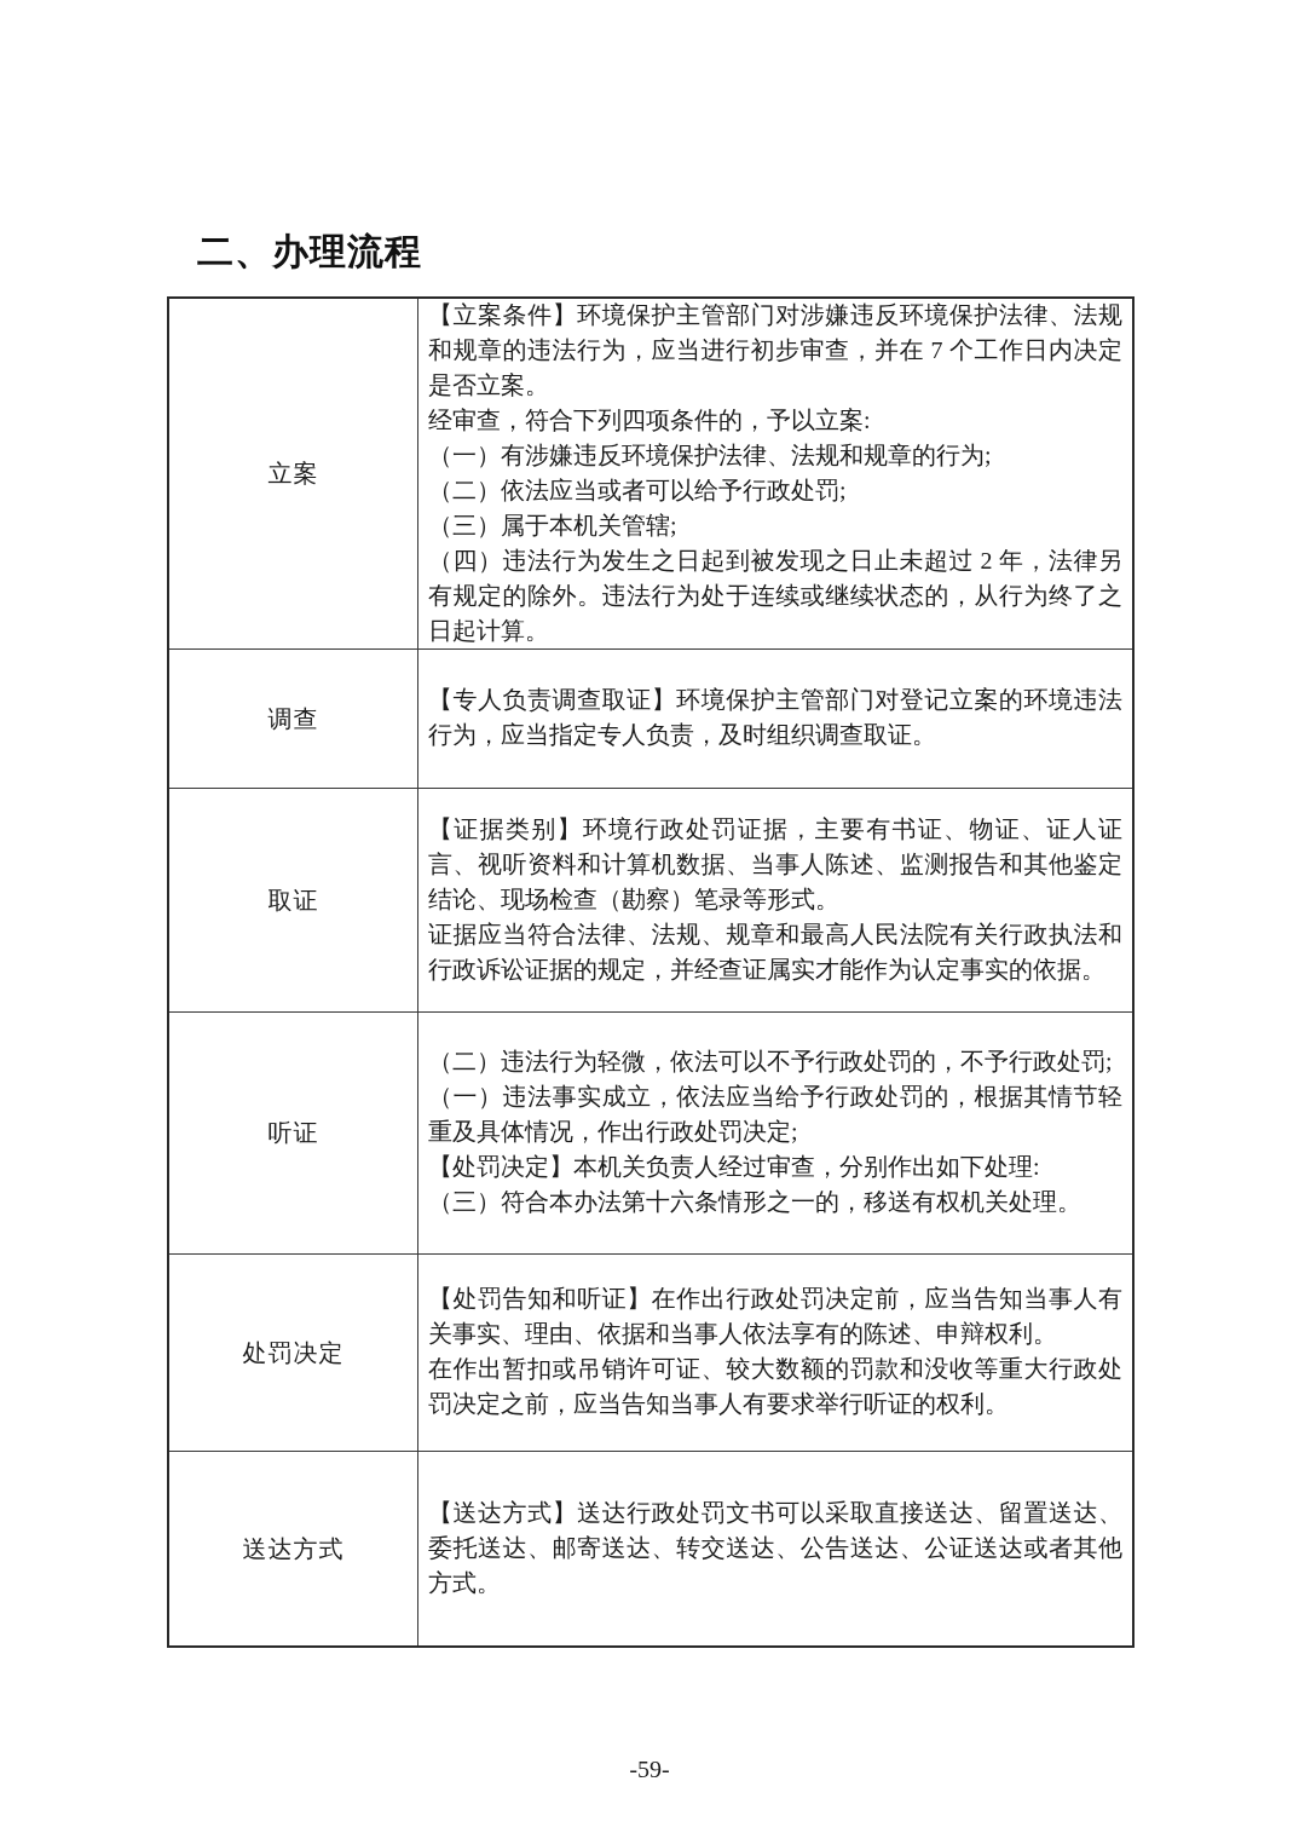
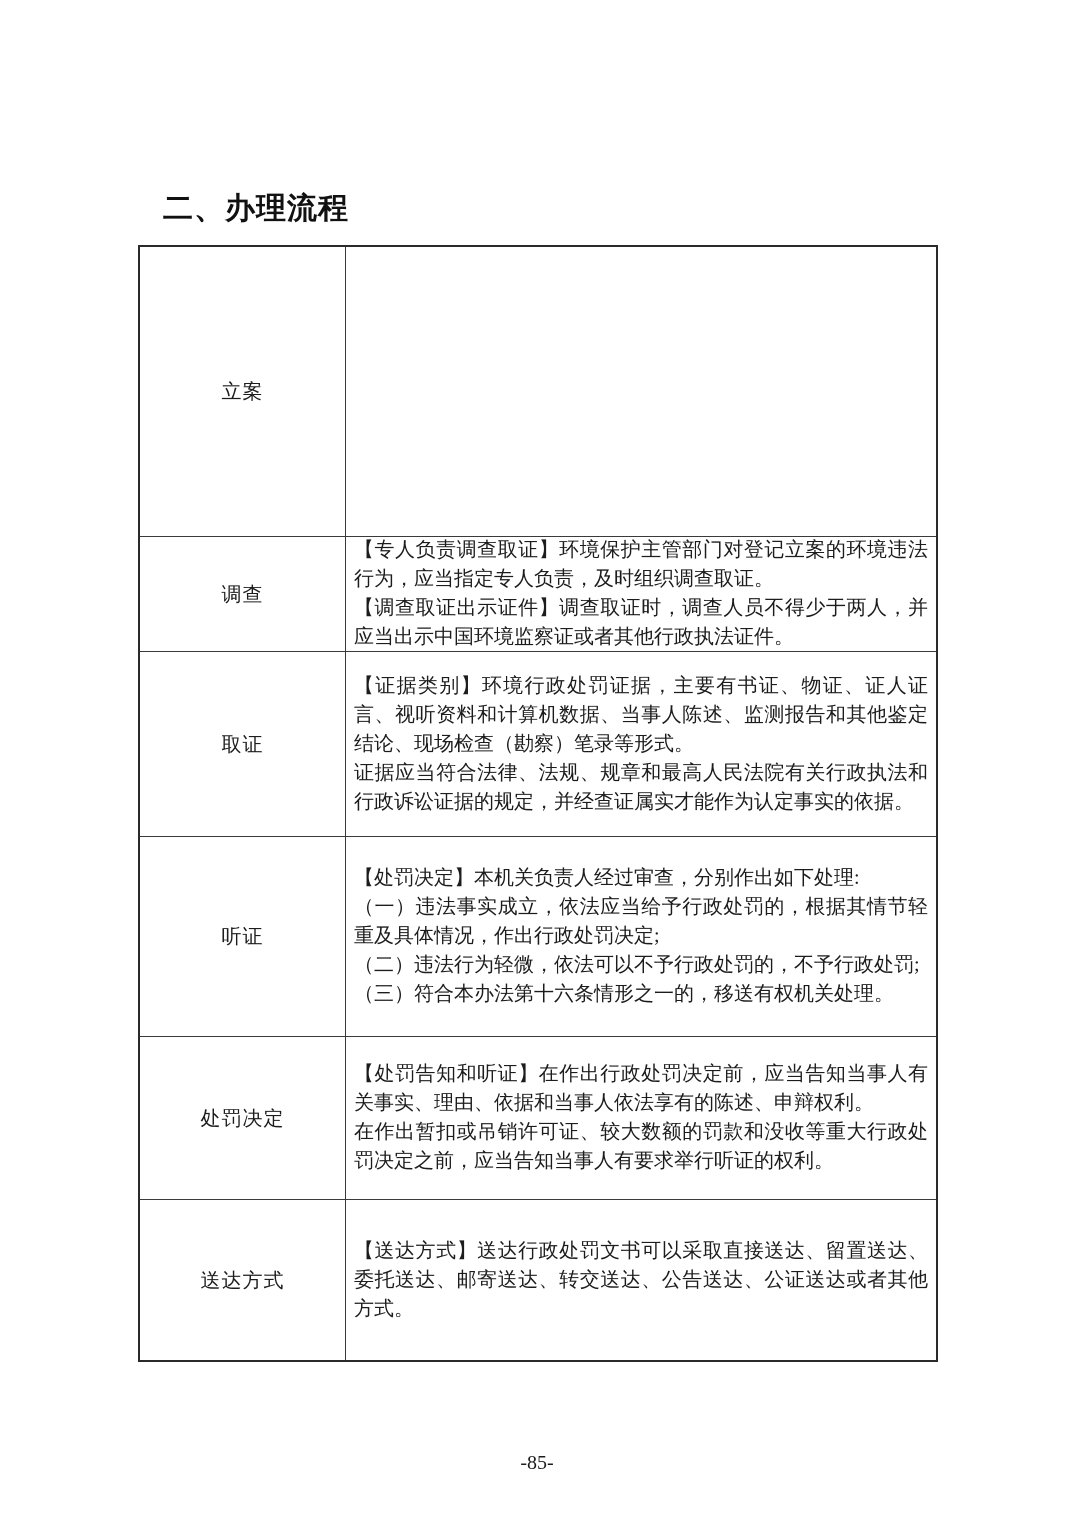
  二、办理流程
  立案
- 【立案条件】环境保护主管部门对涉嫌违反环境保护法律、法规和规章的违法行为，应当进行初步审查，并在 7 个工作日内决定是否立案。
- 经审查，符合下列四项条件的，予以立案:
- （一）有涉嫌违反环境保护法律、法规和规章的行为;
- （二）依法应当或者可以给予行政处罚;
- （三）属于本机关管辖;
- （四）违法行为发生之日起到被发现之日止未超过 2 年，法律另有规定的除外。违法行为处于连续或继续状态的，从行为终了之日起计算。
  调查
  【专人负责调查取证】环境保护主管部门对登记立案的环境违法行为，应当指定专人负责，及时组织调查取证。
+ 【调查取证出示证件】调查取证时，调查人员不得少于两人，并应当出示中国环境监察证或者其他行政执法证件。
  取证
  【证据类别】环境行政处罚证据，主要有书证、物证、证人证言、视听资料和计算机数据、当事人陈述、监测报告和其他鉴定结论、现场检查（勘察）笔录等形式。
  证据应当符合法律、法规、规章和最高人民法院有关行政执法和行政诉讼证据的规定，并经查证属实才能作为认定事实的依据。
  听证
- （二）违法行为轻微，依法可以不予行政处罚的，不予行政处罚;
+ 【处罚决定】本机关负责人经过审查，分别作出如下处理:
  （一）违法事实成立，依法应当给予行政处罚的，根据其情节轻重及具体情况，作出行政处罚决定;
- 【处罚决定】本机关负责人经过审查，分别作出如下处理:
+ （二）违法行为轻微，依法可以不予行政处罚的，不予行政处罚;
  （三）符合本办法第十六条情形之一的，移送有权机关处理。
  处罚决定
  【处罚告知和听证】在作出行政处罚决定前，应当告知当事人有关事实、理由、依据和当事人依法享有的陈述、申辩权利。
  在作出暂扣或吊销许可证、较大数额的罚款和没收等重大行政处罚决定之前，应当告知当事人有要求举行听证的权利。
  送达方式
  【送达方式】送达行政处罚文书可以采取直接送达、留置送达、委托送达、邮寄送达、转交送达、公告送达、公证送达或者其他方式。
- -59-
+ -85-
